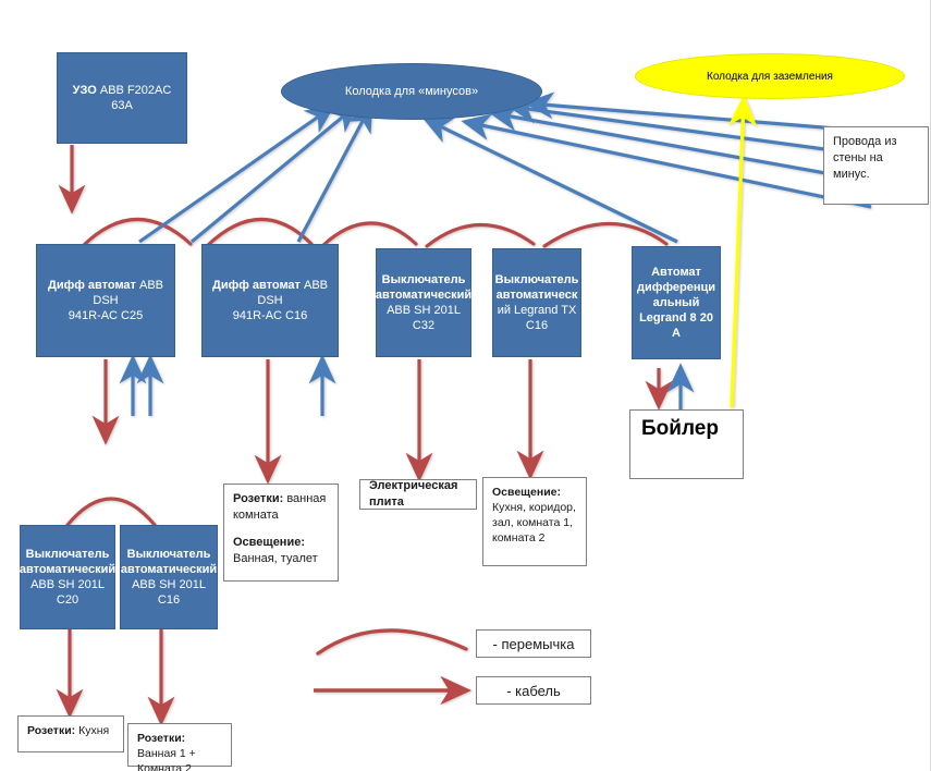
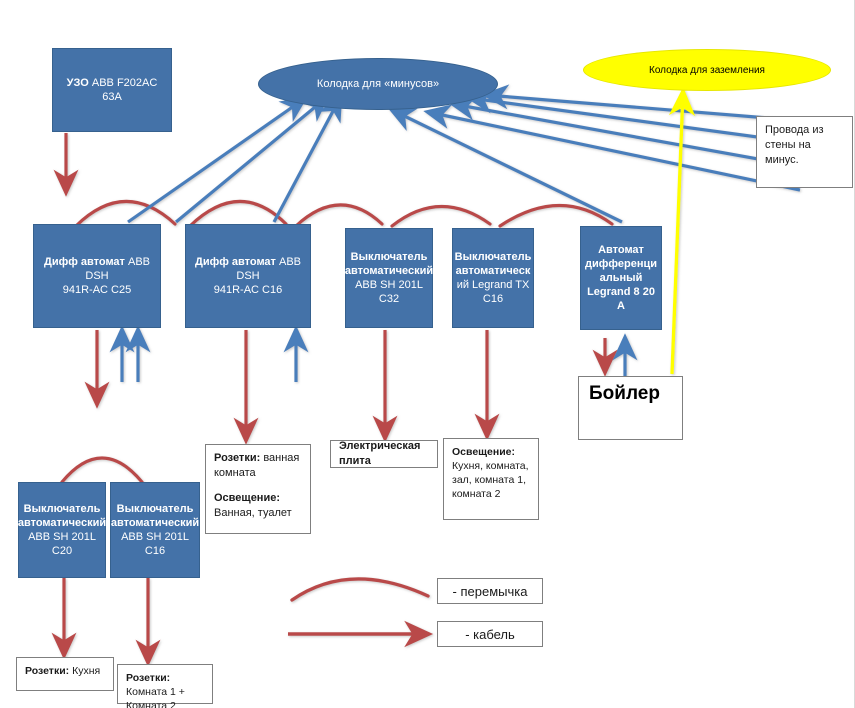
  УЗО ABB F202AC 63A
  Колодка для «минусов»
  Колодка для заземления
  Провода из стены на минус.
  Дифф автомат ABB DSH
  941R-AC C25
  Дифф автомат ABB DSH
  941R-AC C16
  Выключатель
  автоматический
  ABB SH 201L C32
  Выключатель
  автоматическ
  ий Legrand TX
  C16
  Автомат
  дифференци
  альный
  Legrand 8 20 A
  Выключатель
  автоматический
  ABB SH 201L C20
  Выключатель
  автоматический
  ABB SH 201L C16
  Розетки: ванная комната
  Освещение: Ванная, туалет
  Электрическая плита
- Освещение: Кухня, коридор, зал, комната 1, комната 2
+ Освещение: Кухня, комната, зал, комната 1, комната 2
  Бойлер
  Розетки: Кухня
- Розетки: Ванная 1 + Комната 2
+ Розетки: Комната 1 + Комната 2
  - перемычка
  - кабель
